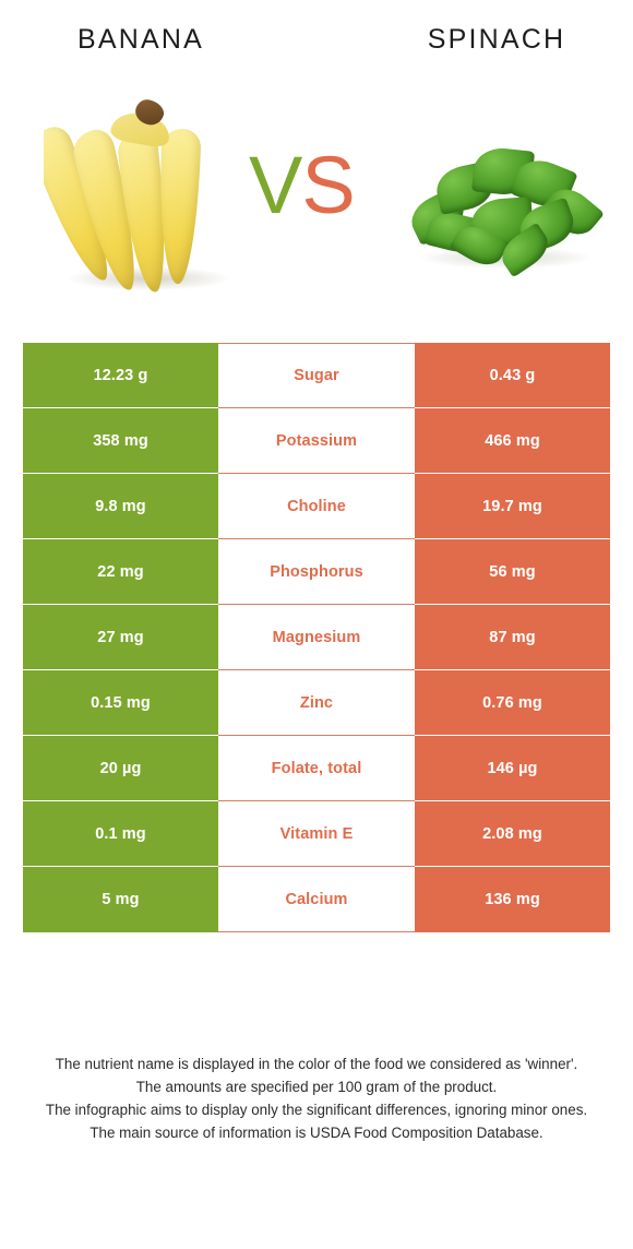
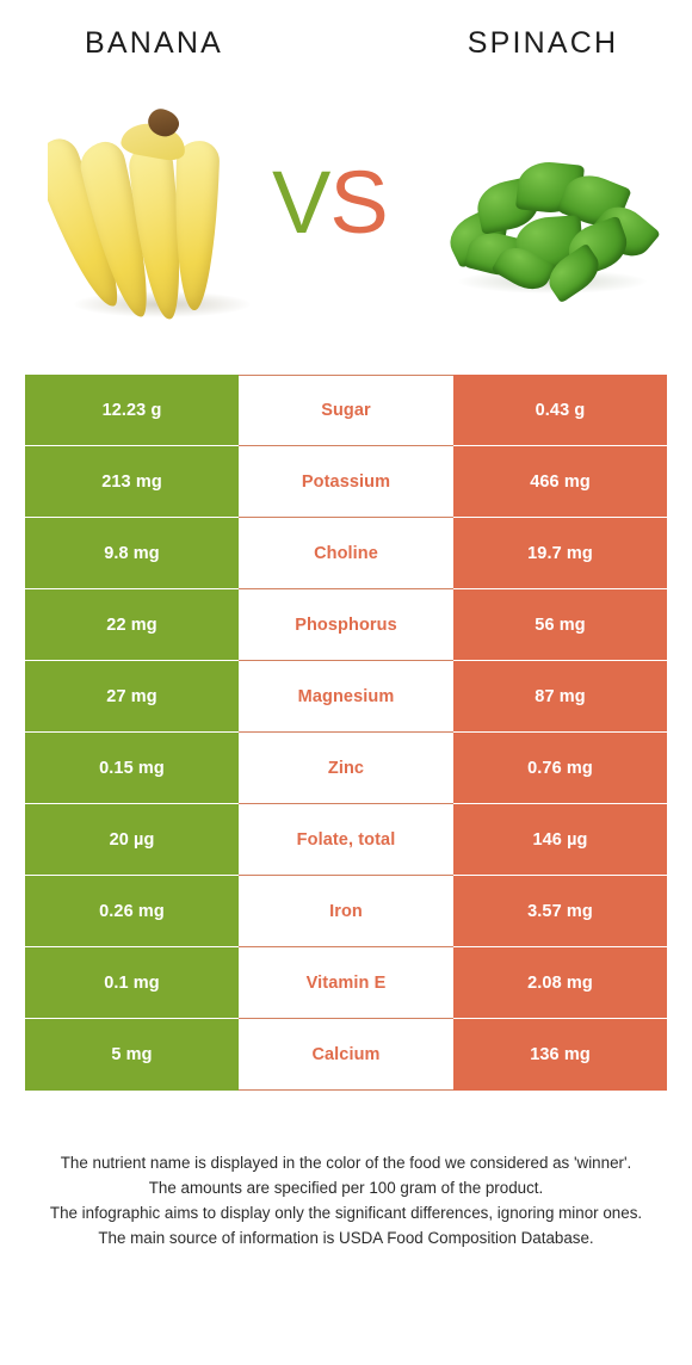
  BANANA
  SPINACH
  VS
  12.23 g
  Sugar
  0.43 g
- 358 mg
+ 213 mg
  Potassium
  466 mg
  9.8 mg
  Choline
  19.7 mg
  22 mg
  Phosphorus
  56 mg
  27 mg
  Magnesium
  87 mg
  0.15 mg
  Zinc
  0.76 mg
  20 µg
  Folate, total
  146 µg
+ 0.26 mg
+ Iron
+ 3.57 mg
  0.1 mg
  Vitamin E
  2.08 mg
  5 mg
  Calcium
  136 mg
  The nutrient name is displayed in the color of the food we considered as 'winner'.
  The amounts are specified per 100 gram of the product.
  The infographic aims to display only the significant differences, ignoring minor ones.
  The main source of information is USDA Food Composition Database.
